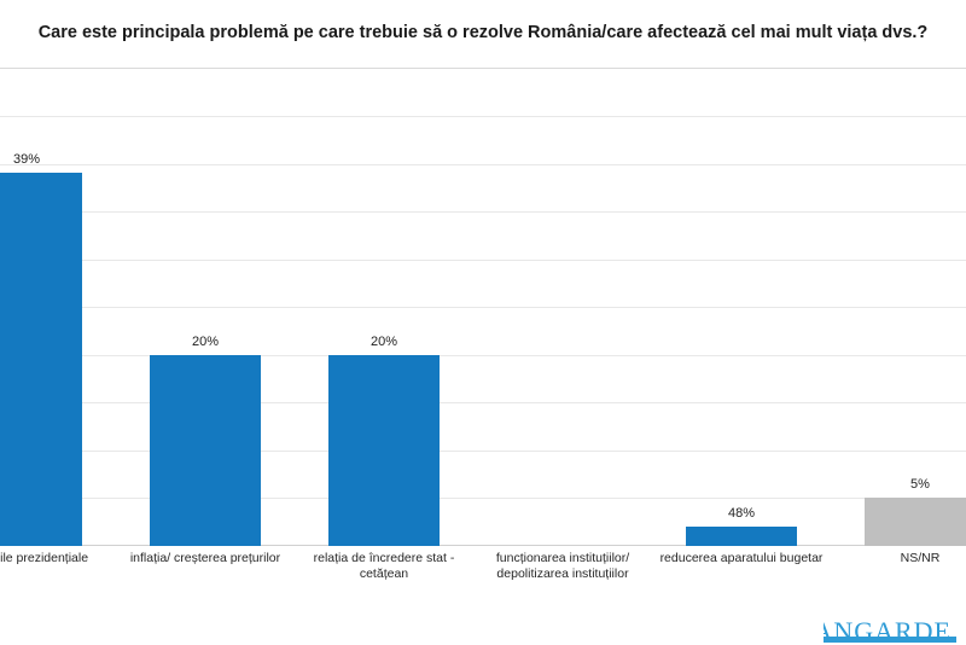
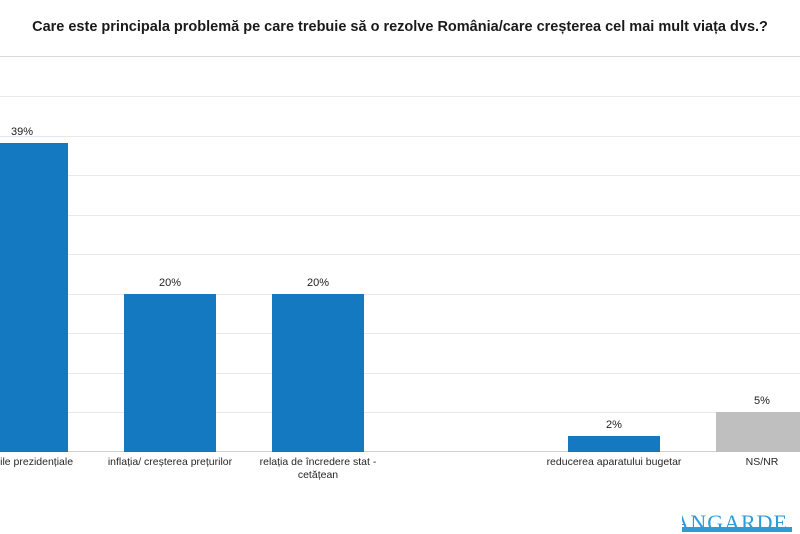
- Care este principala problemă pe care trebuie să o rezolve România/care afectează cel mai mult viața dvs.?
+ Care este principala problemă pe care trebuie să o rezolve România/care creșterea cel mai mult viața dvs.?
  39%
  20%
  20%
- 48%
+ 2%
  5%
  ile prezidențiale
  inflația/ creșterea prețurilor
  relația de încredere stat - cetățean
- funcționarea instituțiilor/ depolitizarea instituțiilor
  reducerea aparatului bugetar
  NS/NR
  ANGARDE
